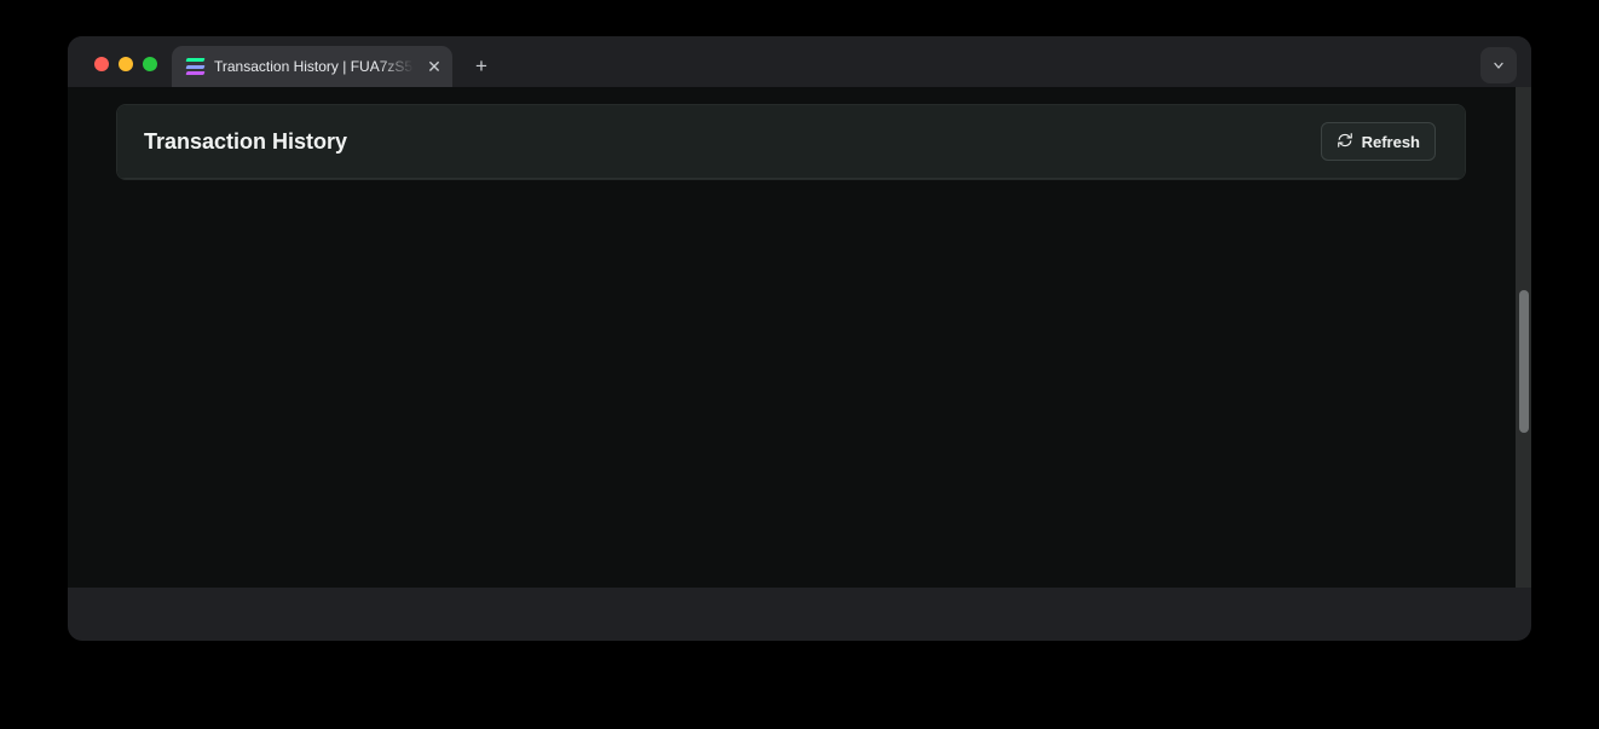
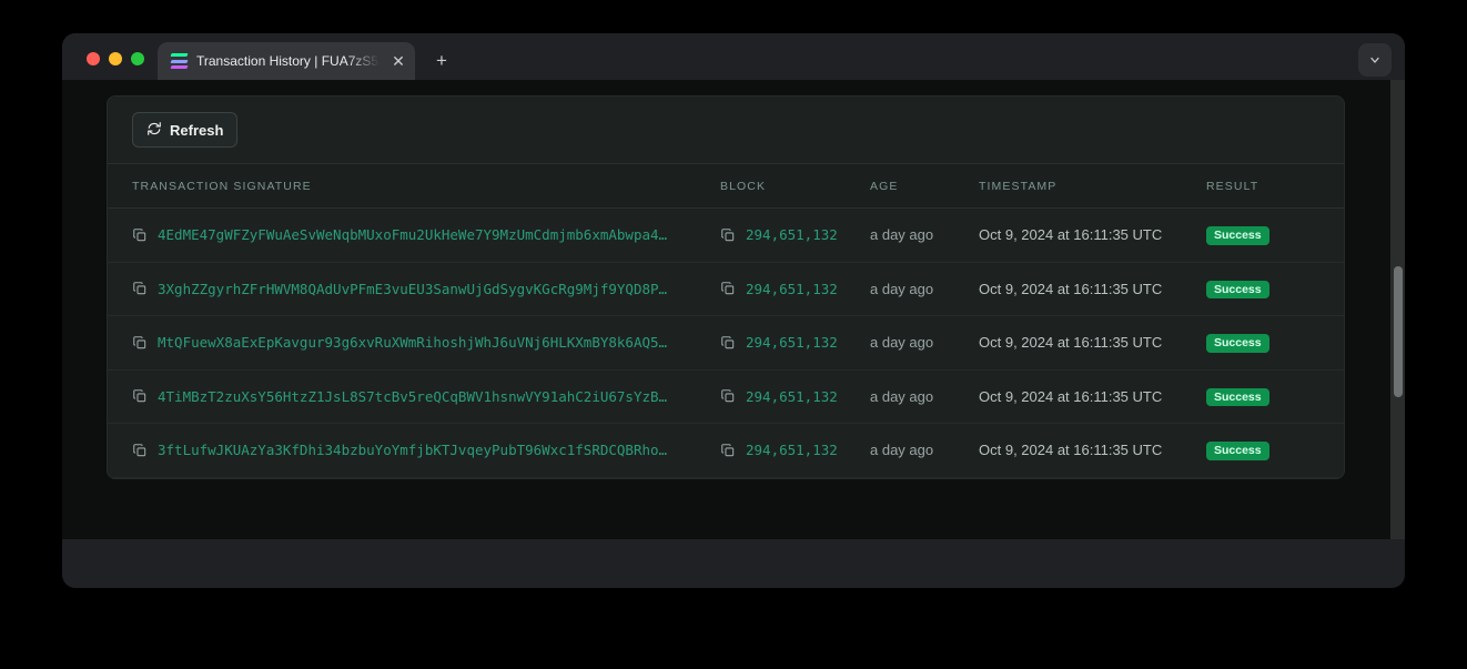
  Transaction History | FUA7zS5
  ✕
  +
- Transaction History
  Refresh
+ TRANSACTION SIGNATURE	BLOCK	AGE	TIMESTAMP	RESULT
+ 4EdME47gWFZyFWuAeSvWeNqbMUxoFmu2UkHeWe7Y9MzUmCdmjmb6xmAbwpa4…	294,651,132	a day ago	Oct 9, 2024 at 16:11:35 UTC	Success
+ 3XghZZgyrhZFrHWVM8QAdUvPFmE3vuEU3SanwUjGdSygvKGcRg9Mjf9YQD8P…	294,651,132	a day ago	Oct 9, 2024 at 16:11:35 UTC	Success
+ MtQFuewX8aExEpKavgur93g6xvRuXWmRihoshjWhJ6uVNj6HLKXmBY8k6AQ5…	294,651,132	a day ago	Oct 9, 2024 at 16:11:35 UTC	Success
+ 4TiMBzT2zuXsY56HtzZ1JsL8S7tcBv5reQCqBWV1hsnwVY91ahC2iU67sYzB…	294,651,132	a day ago	Oct 9, 2024 at 16:11:35 UTC	Success
+ 3ftLufwJKUAzYa3KfDhi34bzbuYoYmfjbKTJvqeyPubT96Wxc1fSRDCQBRho…	294,651,132	a day ago	Oct 9, 2024 at 16:11:35 UTC	Success
